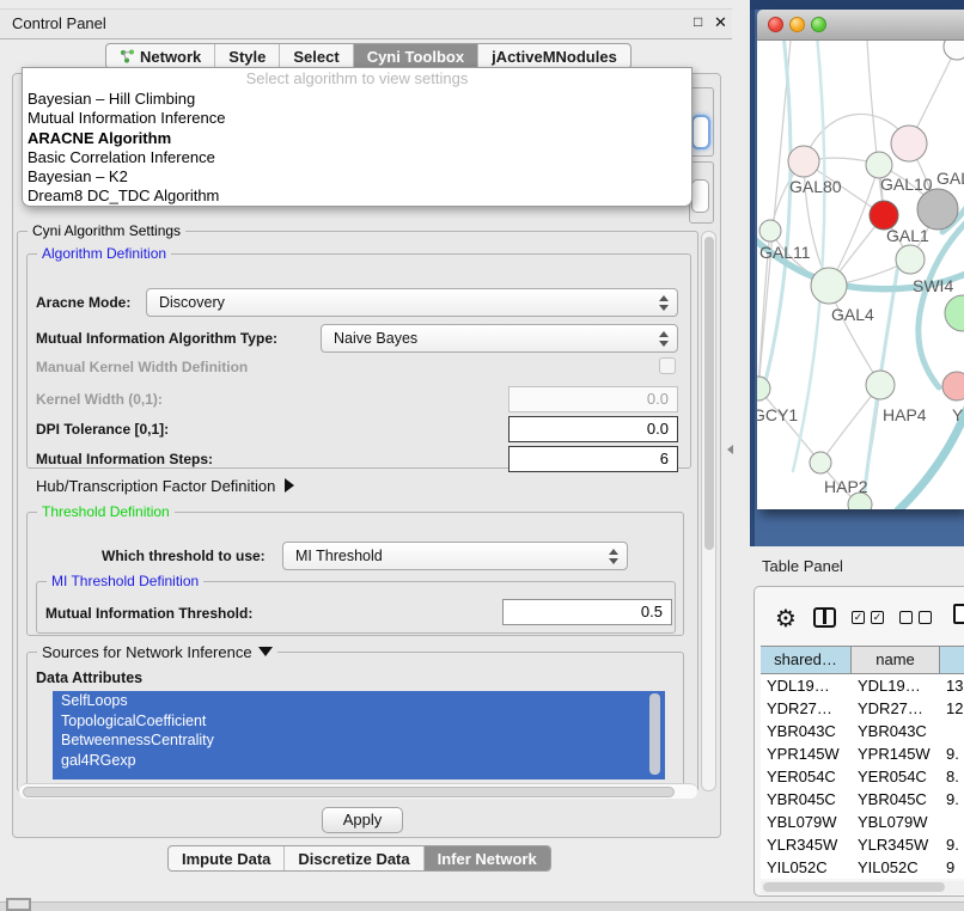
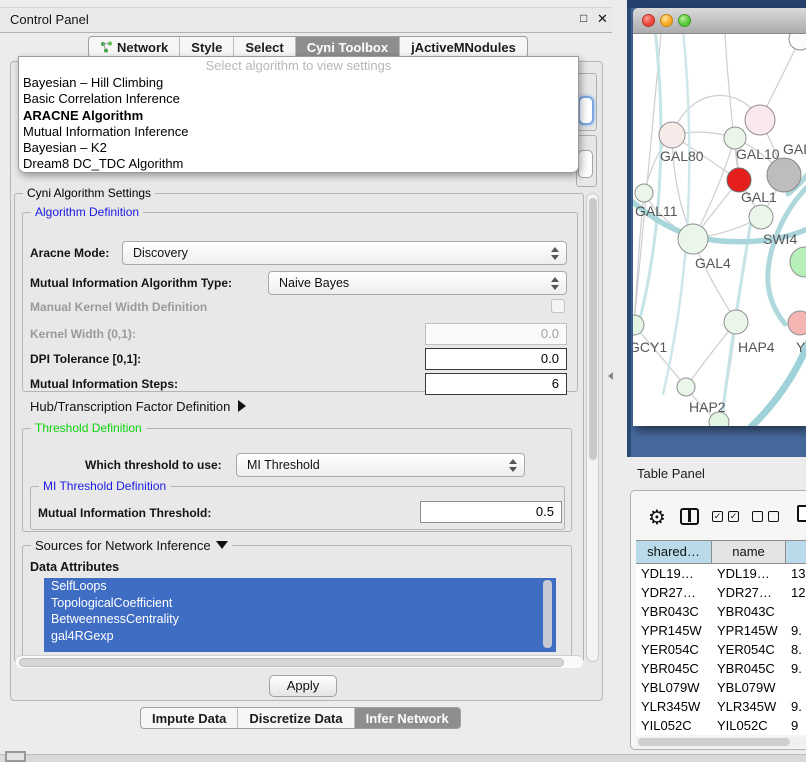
  Control Panel
  □
  ✕
  Network
  Style
  Select
  Cyni Toolbox
  jActiveMNodules
  Cyni Algorithm Settings
  Algorithm Definition
  Aracne Mode:
  Discovery
  Mutual Information Algorithm Type:
  Naive Bayes
  Manual Kernel Width Definition
  Kernel Width (0,1):
  0.0
  DPI Tolerance [0,1]:
  0.0
  Mutual Information Steps:
  6
  Hub/Transcription Factor Definition
  Threshold Definition
  Which threshold to use:
  MI Threshold
  MI Threshold Definition
  Mutual Information Threshold:
  0.5
  Sources for Network Inference
  Data Attributes
  SelfLoops
  TopologicalCoefficient
  BetweennessCentrality
  gal4RGexp
  Apply
  Impute Data
  Discretize Data
  Infer Network
  Select algorithm to view settings
  Bayesian – Hill Climbing
- Mutual Information Inference
+ Basic Correlation Inference
  ARACNE Algorithm
- Basic Correlation Inference
+ Mutual Information Inference
  Bayesian – K2
  Dream8 DC_TDC Algorithm
  GAL80
  GAL10
  GAL1
  GAL11
  SWI4
  GAL4
  GCY1
  HAP4
  Y
  HAP2
  Table Panel
  ⚙
  ✓
  ✓
  shared…
  name
  YDL19…
  YDL19…
  13
  YDR27…
  YDR27…
  12
  YBR043C
  YBR043C
  YPR145W
  YPR145W
  9.
  YER054C
  YER054C
  8.
  YBR045C
  YBR045C
  9.
  YBL079W
  YBL079W
  YLR345W
  YLR345W
  9.
  YIL052C
  YIL052C
  9
